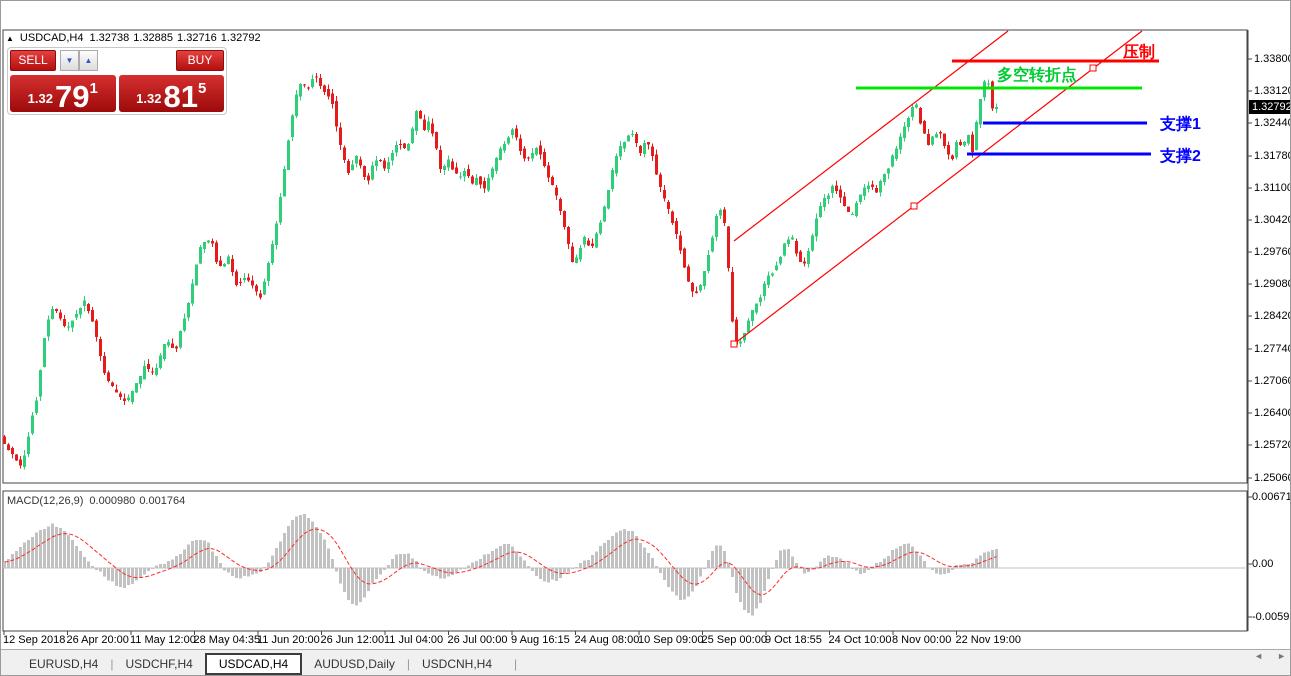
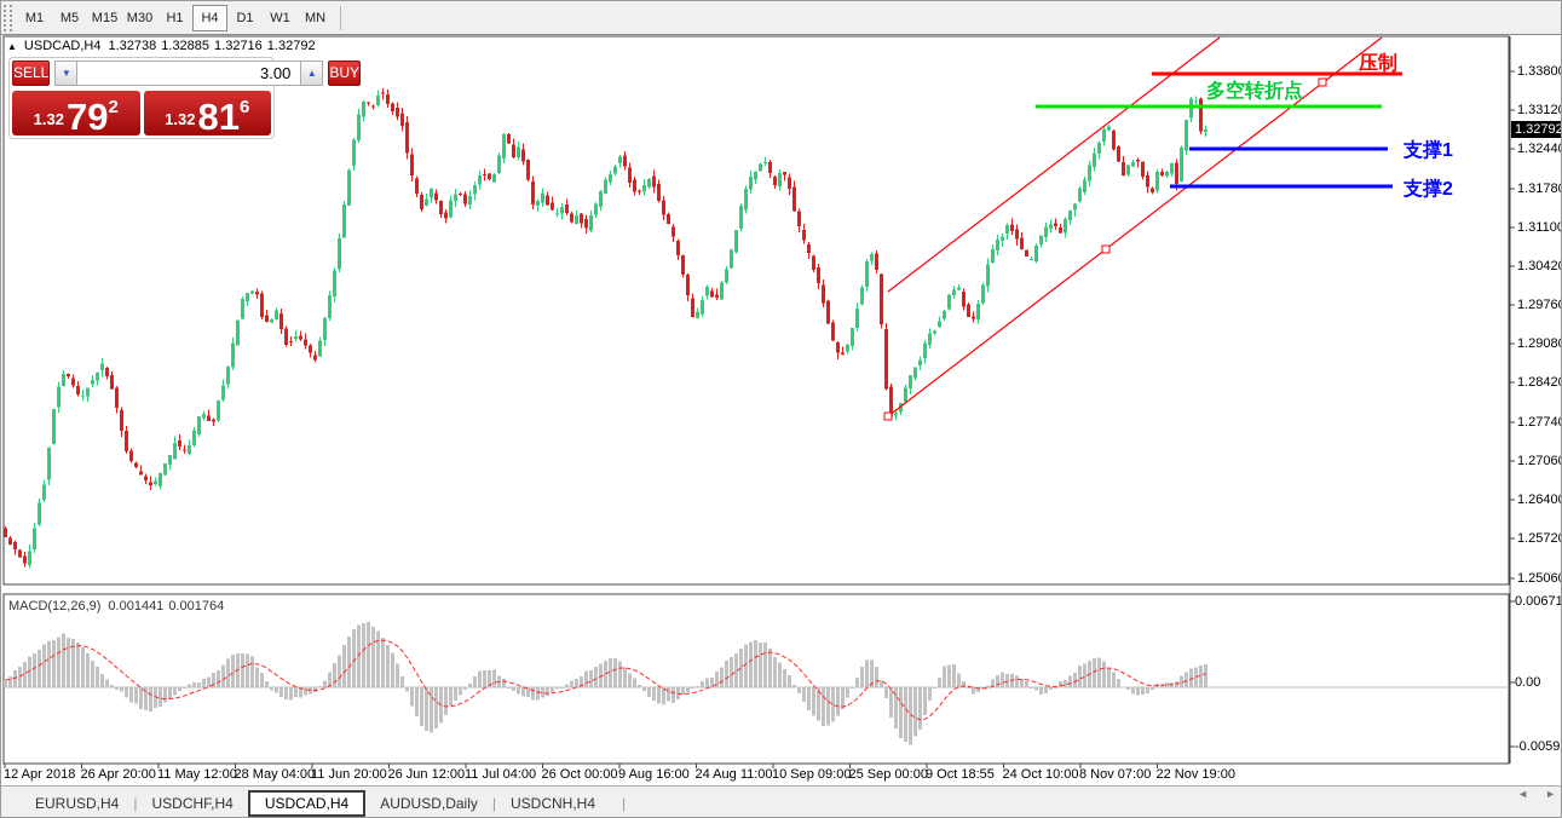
+ M1
+ M5
+ M15
+ M30
+ H1
+ H4
+ D1
+ W1
+ MN
  ▲
  USDCAD,H4
  1.32738
  1.32885
  1.32716
  1.32792
  SELL
  ▼
+ 3.00
  ▲
  BUY
  1.32
  79
- 1
+ 2
  1.32
  81
- 5
+ 6
  MACD(12,26,9)
- 0.000980
+ 0.001441
  0.001764
  压制
  多空转折点
  支撑1
  支撑2
  1.32792
  1.3380
  1.3312
  1.3244
  1.3178
  1.31100
  1.3042
  1.2976
  1.2908
  1.2842
  1.2774
  1.2706
  1.2640
  1.2572
  1.2506
  0.00671
  0.00
  -0.0059
- 12 Sep 2018
+ 12 Apr 2018
  26 Apr 20:00
  11 May 12:00
- 28 May 04:35
+ 28 May 04:00
  11 Jun 20:00
  26 Jun 12:00
  11 Jul 04:00
- 26 Jul 00:00
+ 26 Oct 00:00
- 9 Aug 16:15
+ 9 Aug 16:00
- 24 Aug 08:00
+ 24 Aug 11:00
  10 Sep 09:00
  25 Sep 00:00
  9 Oct 18:55
  24 Oct 10:00
- 8 Nov 00:00
+ 8 Nov 07:00
  22 Nov 19:00
  EURUSD,H4
  |
  USDCHF,H4
  USDCAD,H4
  AUDUSD,Daily
  |
  USDCNH,H4
  |
  ◄
  ►
